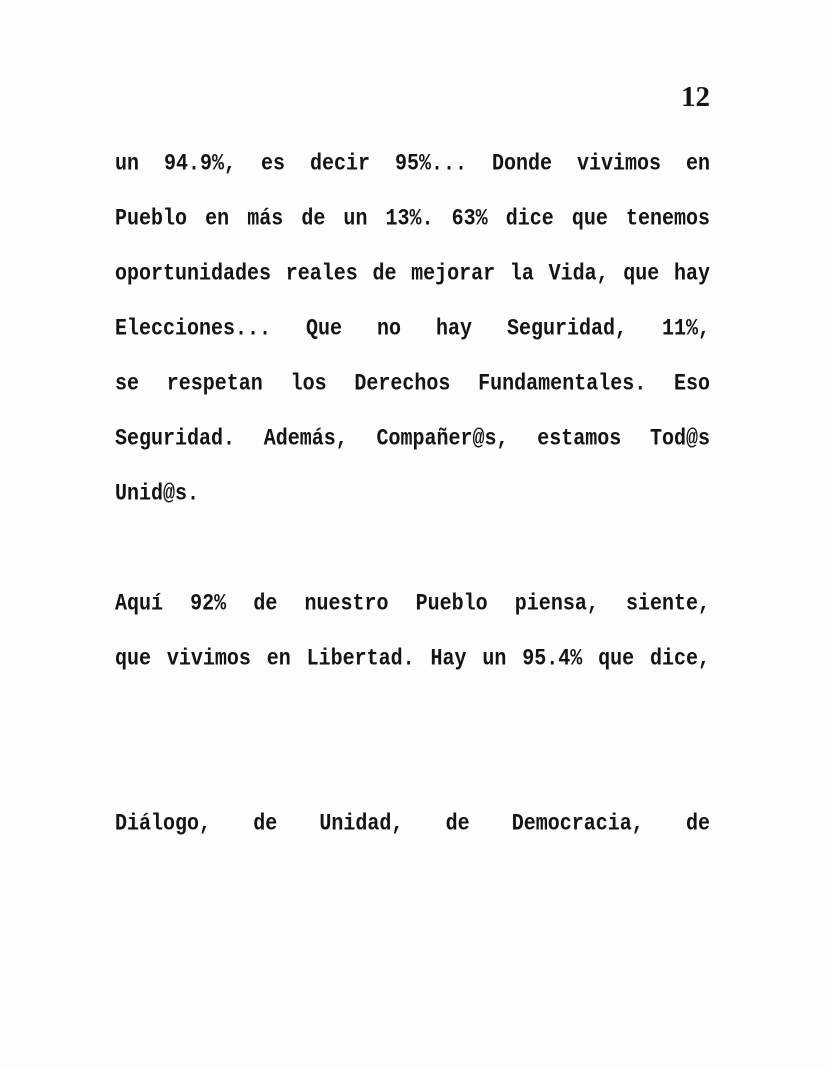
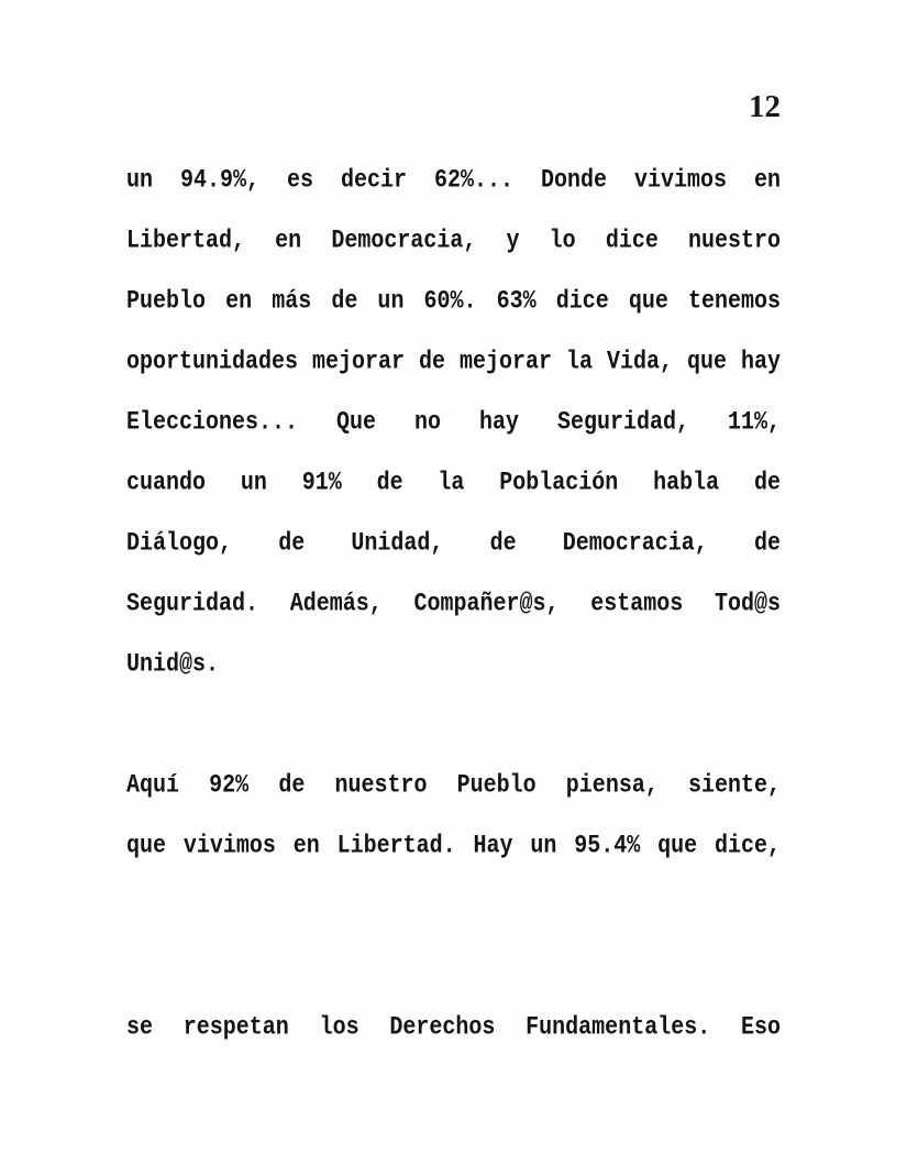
  12
- un 94.9%, es decir 95%... Donde vivimos en
+ un 94.9%, es decir 62%... Donde vivimos en
+ Libertad, en Democracia, y lo dice nuestro
- Pueblo en más de un 13%. 63% dice que tenemos
+ Pueblo en más de un 60%. 63% dice que tenemos
- oportunidades reales de mejorar la Vida, que hay
+ oportunidades mejorar de mejorar la Vida, que hay
  Elecciones... Que no hay Seguridad, 11%,
+ cuando un 91% de la Población habla de
- se respetan los Derechos Fundamentales. Eso
+ Diálogo, de Unidad, de Democracia, de
  Seguridad. Además, Compañer@s, estamos Tod@s
  Unid@s.
  Aquí 92% de nuestro Pueblo piensa, siente,
  que vivimos en Libertad. Hay un 95.4% que dice,
- Diálogo, de Unidad, de Democracia, de
+ se respetan los Derechos Fundamentales. Eso
